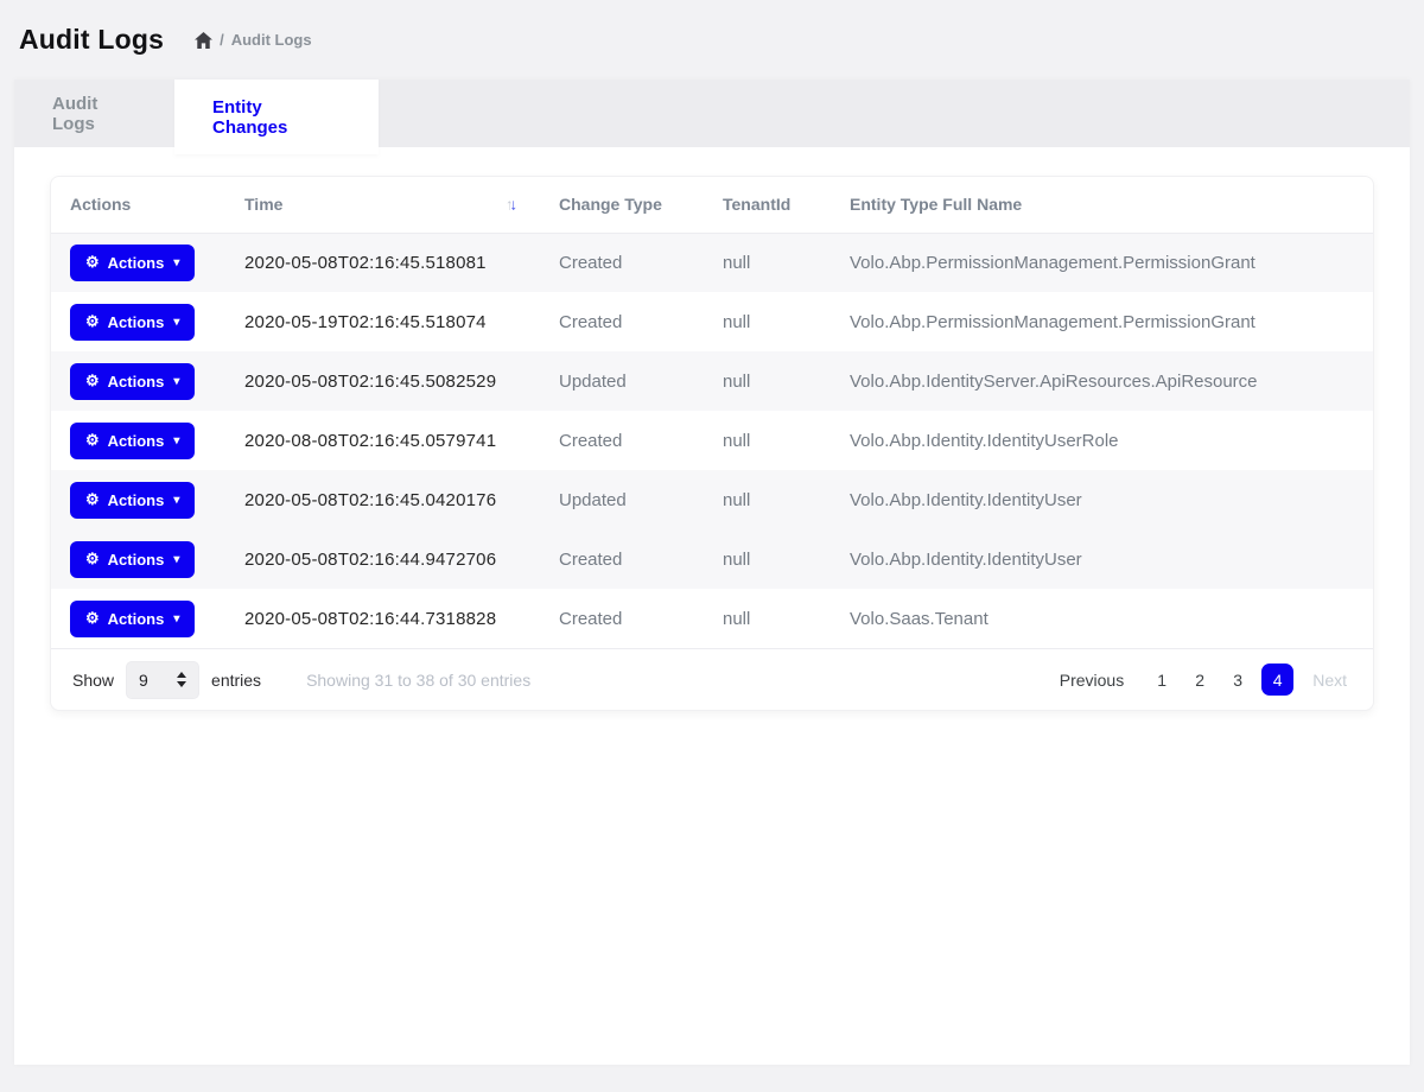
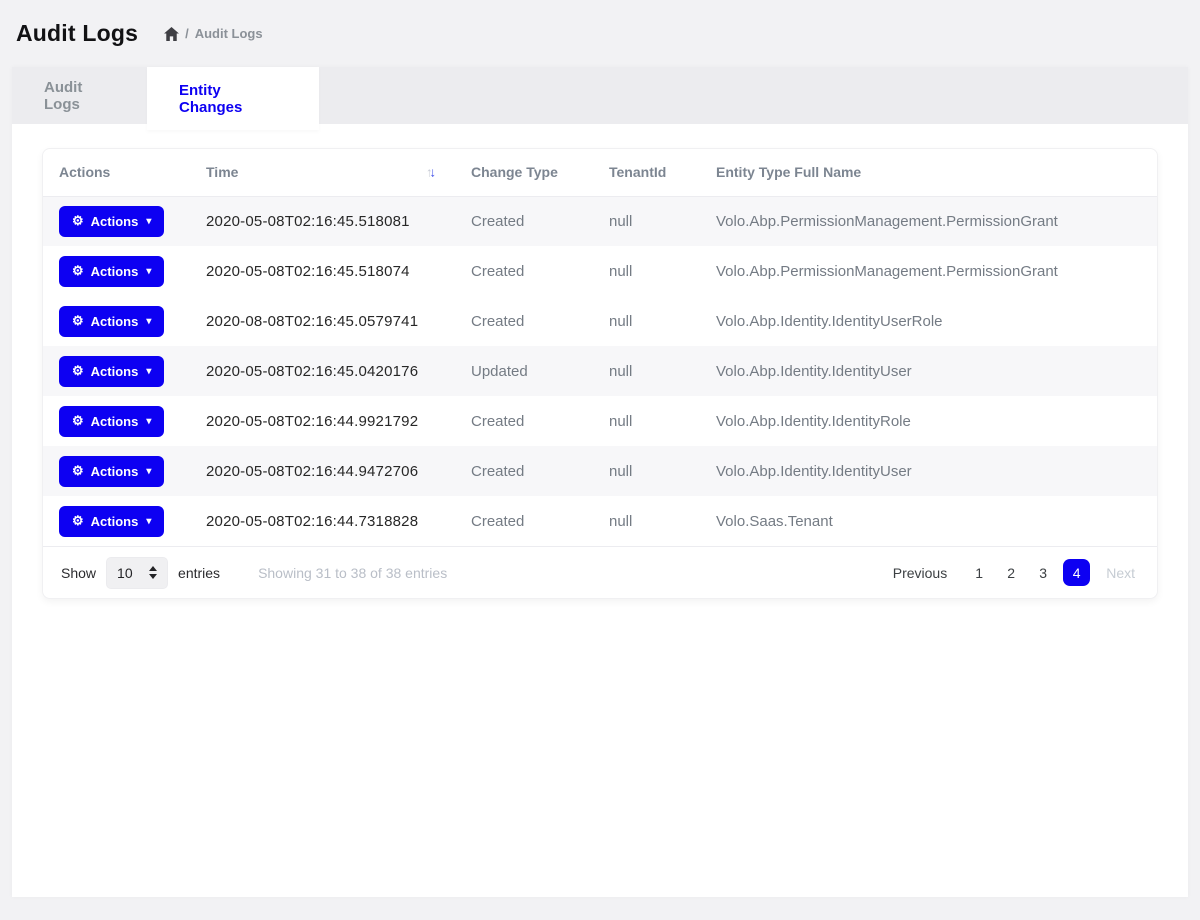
  Audit Logs
  /
  Audit Logs
  Audit Logs
  Entity Changes
  Actions	Time ↑↓	Change Type	TenantId	Entity Type Full Name
  ⚙ Actions ▾	2020-05-08T02:16:45.518081	Created	null	Volo.Abp.PermissionManagement.PermissionGrant
- ⚙ Actions ▾	2020-05-19T02:16:45.518074	Created	null	Volo.Abp.PermissionManagement.PermissionGrant
+ ⚙ Actions ▾	2020-05-08T02:16:45.518074	Created	null	Volo.Abp.PermissionManagement.PermissionGrant
- ⚙ Actions ▾	2020-05-08T02:16:45.5082529	Updated	null	Volo.Abp.IdentityServer.ApiResources.ApiResource
  ⚙ Actions ▾	2020-08-08T02:16:45.0579741	Created	null	Volo.Abp.Identity.IdentityUserRole
  ⚙ Actions ▾	2020-05-08T02:16:45.0420176	Updated	null	Volo.Abp.Identity.IdentityUser
+ ⚙ Actions ▾	2020-05-08T02:16:44.9921792	Created	null	Volo.Abp.Identity.IdentityRole
  ⚙ Actions ▾	2020-05-08T02:16:44.9472706	Created	null	Volo.Abp.Identity.IdentityUser
  ⚙ Actions ▾	2020-05-08T02:16:44.7318828	Created	null	Volo.Saas.Tenant
  Show
- 9
+ 10
  entries
- Showing 31 to 38 of 30 entries
+ Showing 31 to 38 of 38 entries
  Previous
  1
  2
  3
  4
  Next
